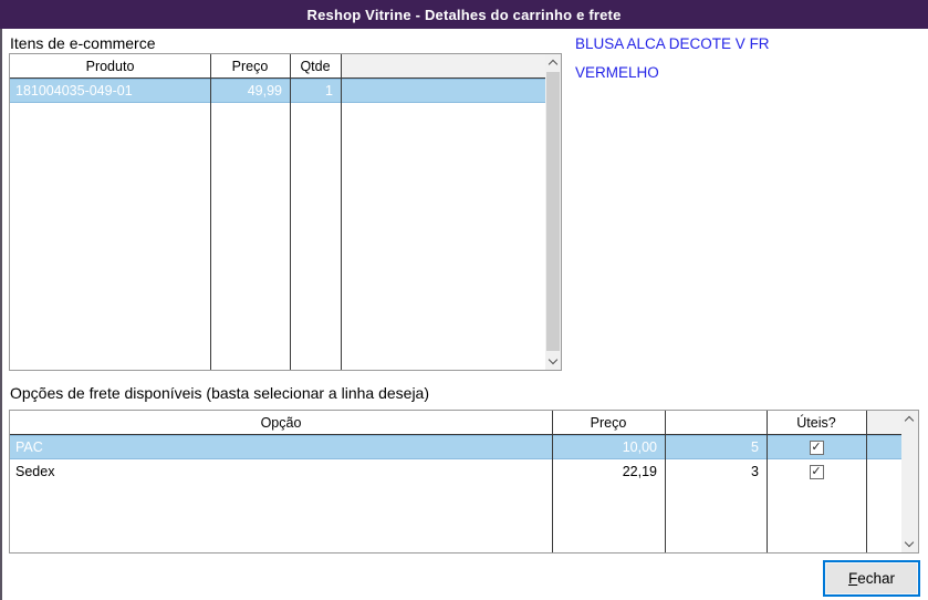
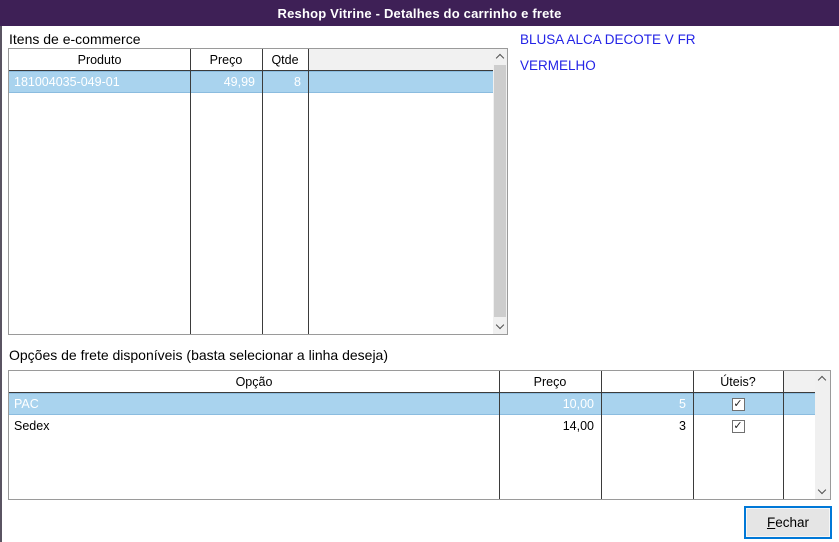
  Reshop Vitrine - Detalhes do carrinho e frete
  Itens de e-commerce
  Produto
  Preço
  Qtde
  181004035-049-01
  49,99
- 1
+ 8
  BLUSA ALCA DECOTE V FR
  VERMELHO
  Opções de frete disponíveis (basta selecionar a linha deseja)
  Opção
  Preço
  Úteis?
  PAC
  10,00
  5
  ✓
  Sedex
- 22,19
+ 14,00
  3
  ✓
  F
  echar
